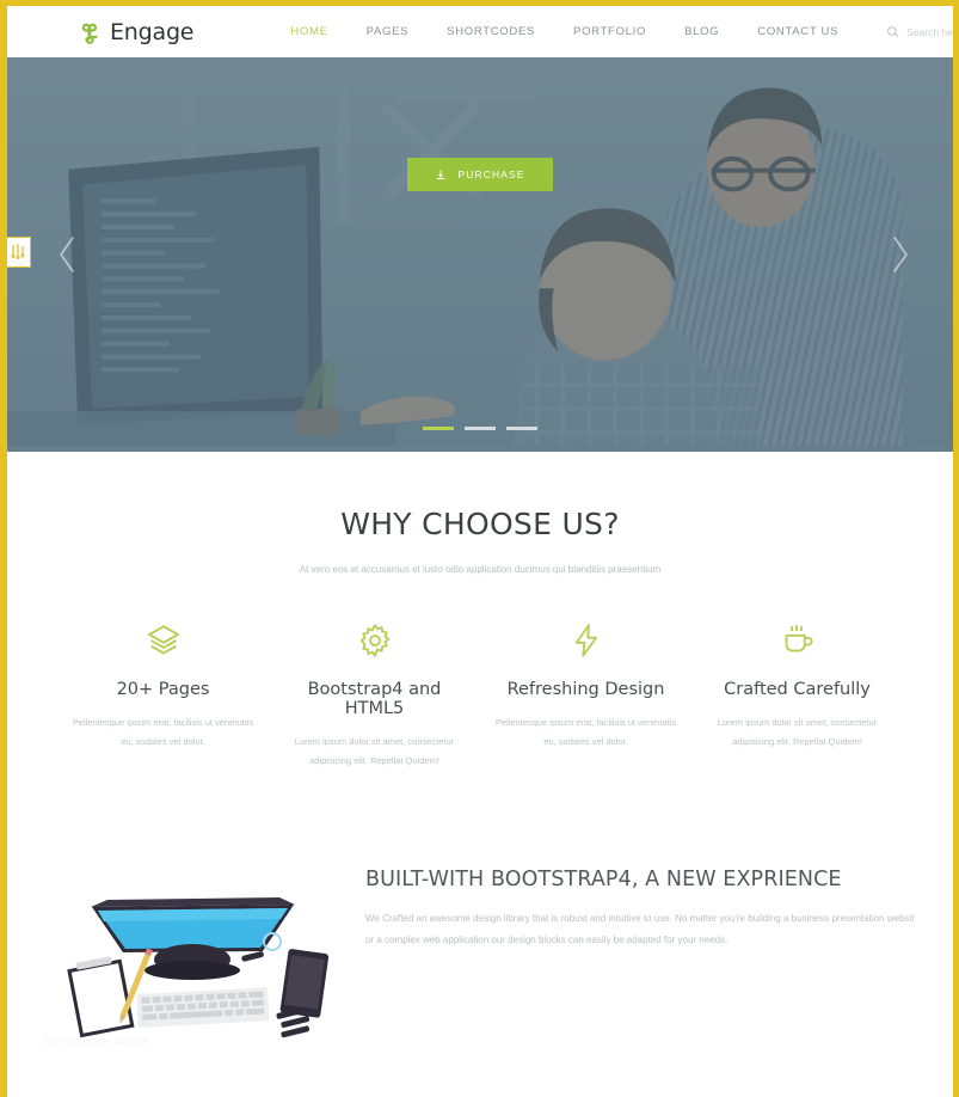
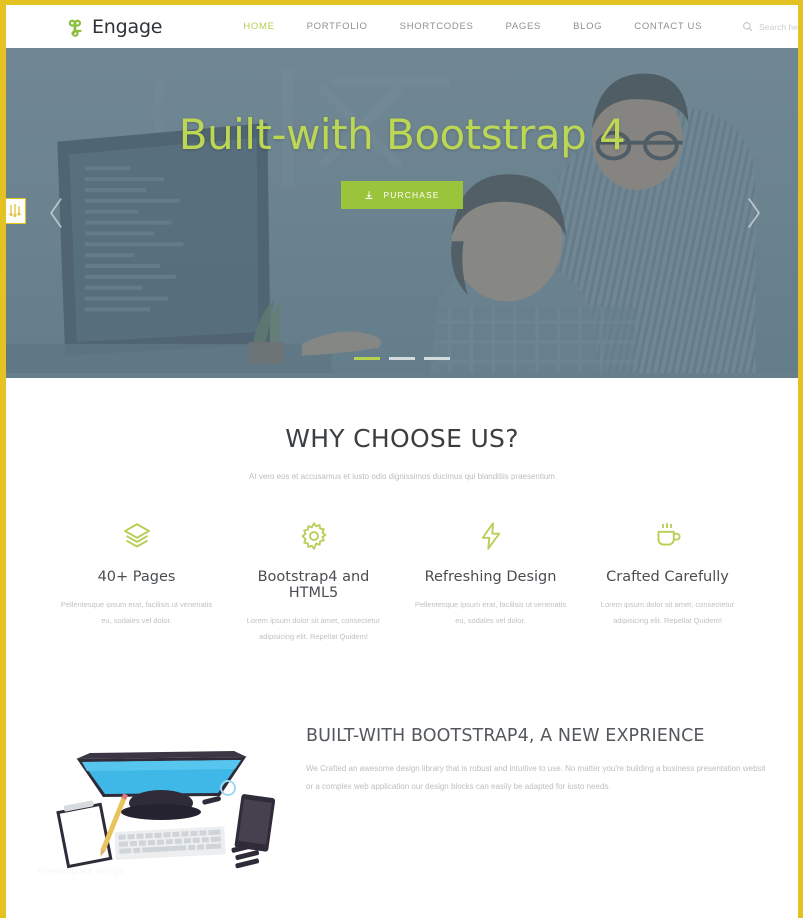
  Engage
  HOME
- PAGES
+ PORTFOLIO
  SHORTCODES
- PORTFOLIO
+ PAGES
  BLOG
  CONTACT US
+ Built-with Bootstrap 4
  PURCHASE
  WHY CHOOSE US?
- At vero eos et accusamus et iusto odio application ducimus qui blanditiis praesentium
+ At vero eos et accusamus et iusto odio dignissimos ducimus qui blanditiis praesentium
- 20+ Pages
+ 40+ Pages
  Pellentesque ipsum erat, facilisis ut venenatis eu, sodales vel dolor.
  Bootstrap4 and HTML5
  Lorem ipsum dolor sit amet, consectetur adipisicing elit. Repellat Quidem!
  Refreshing Design
  Pellentesque ipsum erat, facilisis ut venenatis eu, sodales vel dolor.
  Crafted Carefully
  Lorem ipsum dolor sit amet, consectetur adipisicing elit. Repellat Quidem!
  freetemplate.design
  BUILT-WITH BOOTSTRAP4, A NEW EXPRIENCE
- We Crafted an awesome design library that is robust and intuitive to use. No matter you're building a business presentation websit or a complex web application our design blocks can easily be adapted for your needs.
+ We Crafted an awesome design library that is robust and intuitive to use. No matter you're building a business presentation websit or a complex web application our design blocks can easily be adapted for iusto needs.
